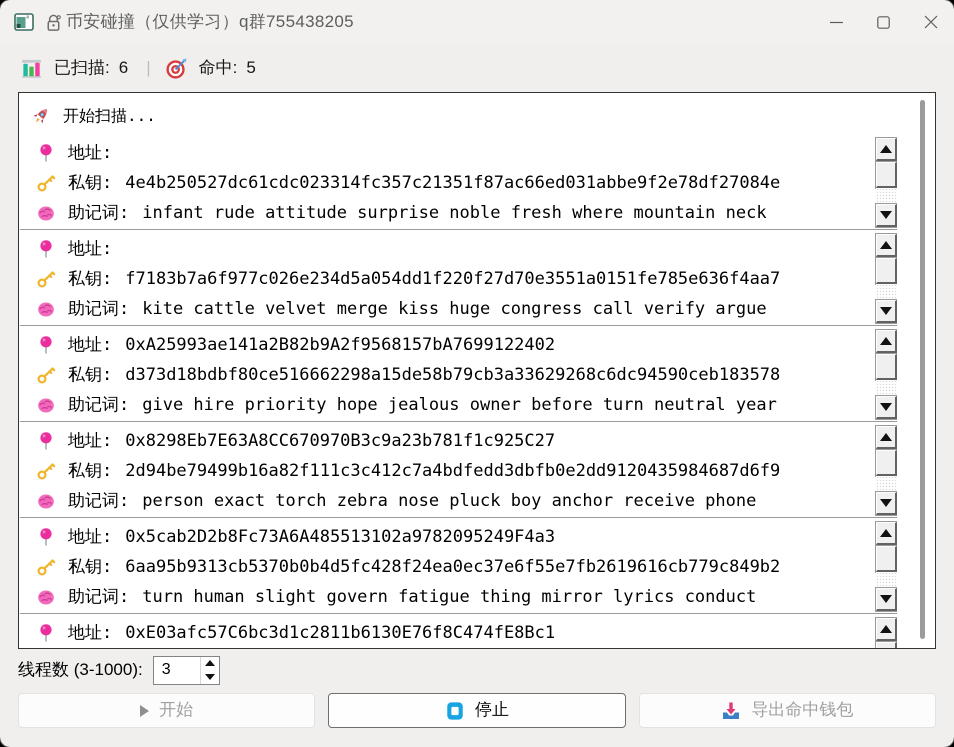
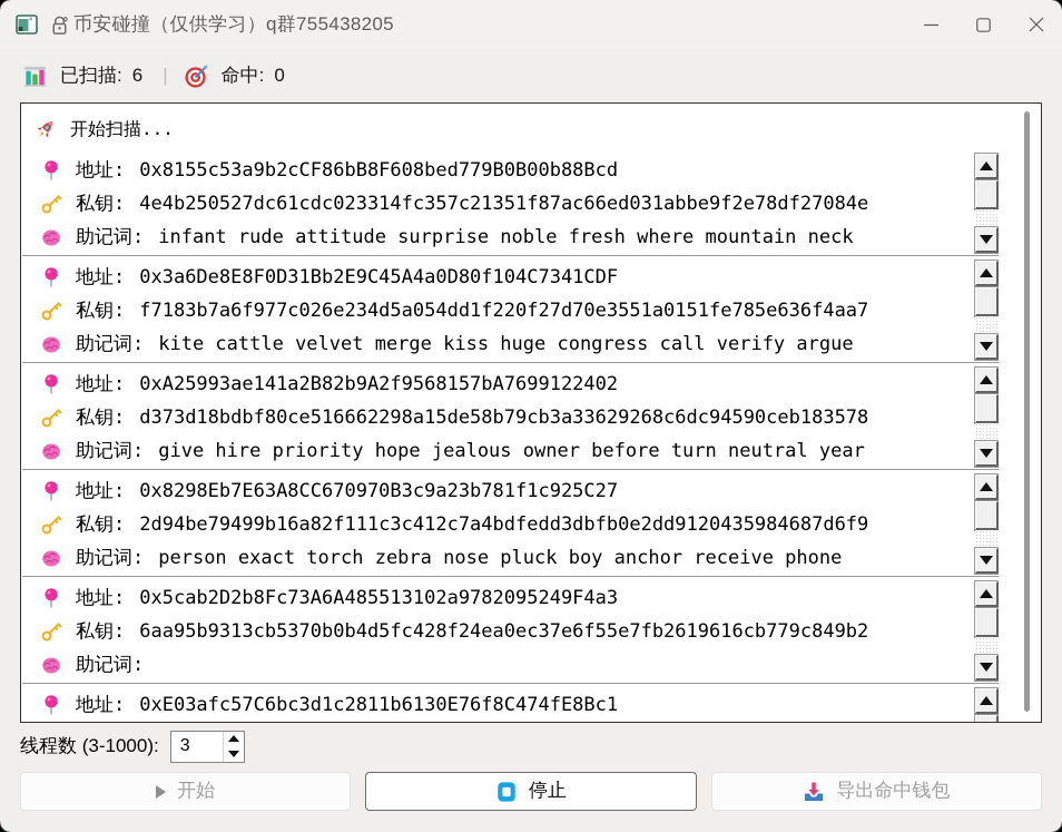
  币安碰撞（仅供学习）q群755438205
  已扫描:
  6
  |
  命中:
- 5
+ 0
  开始扫描...
  地址:
+ 0x8155c53a9b2cCF86bB8F608bed779B0B00b88Bcd
  私钥:
  4e4b250527dc61cdc023314fc357c21351f87ac66ed031abbe9f2e78df27084e
  助记词:
  infant rude attitude surprise noble fresh where mountain neck
  地址:
+ 0x3a6De8E8F0D31Bb2E9C45A4a0D80f104C7341CDF
  私钥:
  f7183b7a6f977c026e234d5a054dd1f220f27d70e3551a0151fe785e636f4aa7
  助记词:
  kite cattle velvet merge kiss huge congress call verify argue
  地址:
  0xA25993ae141a2B82b9A2f9568157bA7699122402
  私钥:
  d373d18bdbf80ce516662298a15de58b79cb3a33629268c6dc94590ceb183578
  助记词:
  give hire priority hope jealous owner before turn neutral year
  地址:
  0x8298Eb7E63A8CC670970B3c9a23b781f1c925C27
  私钥:
  2d94be79499b16a82f111c3c412c7a4bdfedd3dbfb0e2dd9120435984687d6f9
  助记词:
  person exact torch zebra nose pluck boy anchor receive phone
  地址:
  0x5cab2D2b8Fc73A6A485513102a9782095249F4a3
  私钥:
  6aa95b9313cb5370b0b4d5fc428f24ea0ec37e6f55e7fb2619616cb779c849b2
  助记词:
- turn human slight govern fatigue thing mirror lyrics conduct
  地址:
  0xE03afc57C6bc3d1c2811b6130E76f8C474fE8Bc1
  线程数 (3-1000):
  3
  开始
  停止
  导出命中钱包
